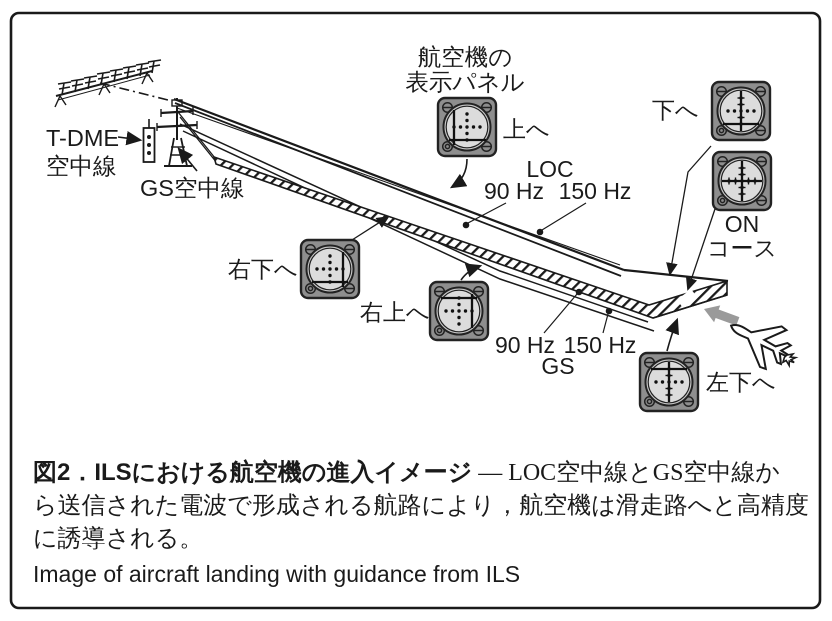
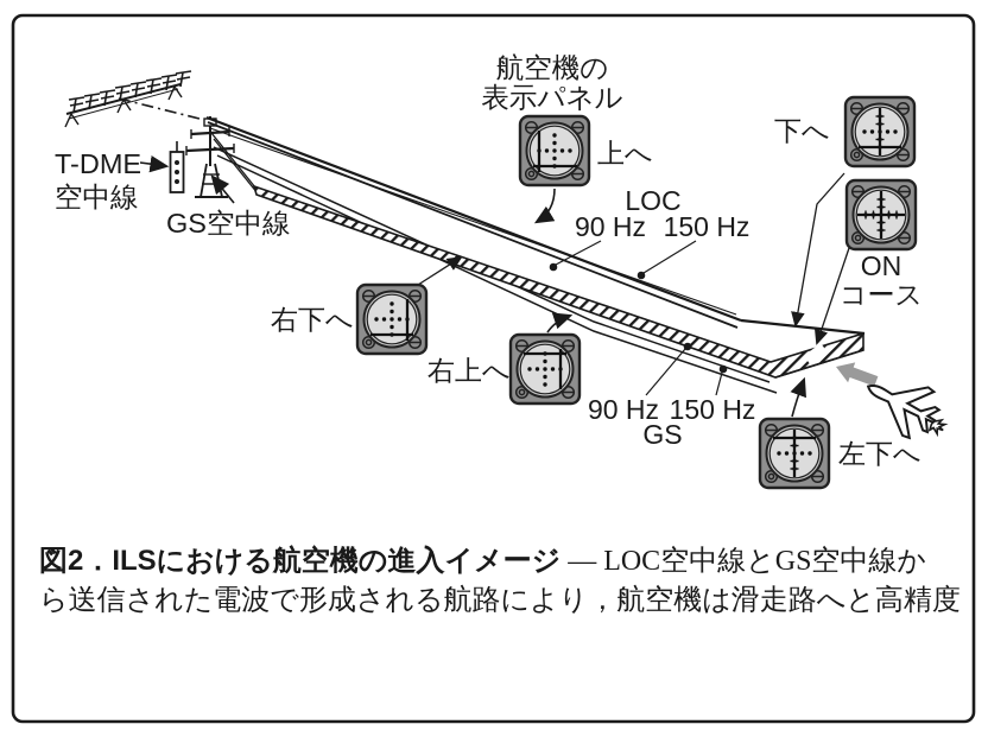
  T-DME
  空中線
  GS空中線
  航空機の
  表示パネル
  LOC
  90 Hz
  150 Hz
  90 Hz
  150 Hz
  GS
  上へ
  右下へ
  右上へ
  左下へ
  下へ
  ON
  コース
  図2．ILSにおける航空機の進入イメージ ― LOC空中線とGS空中線か
  ら送信された電波で形成される航路により，航空機は滑走路へと高精度
- に誘導される。
- Image of aircraft landing with guidance from ILS
